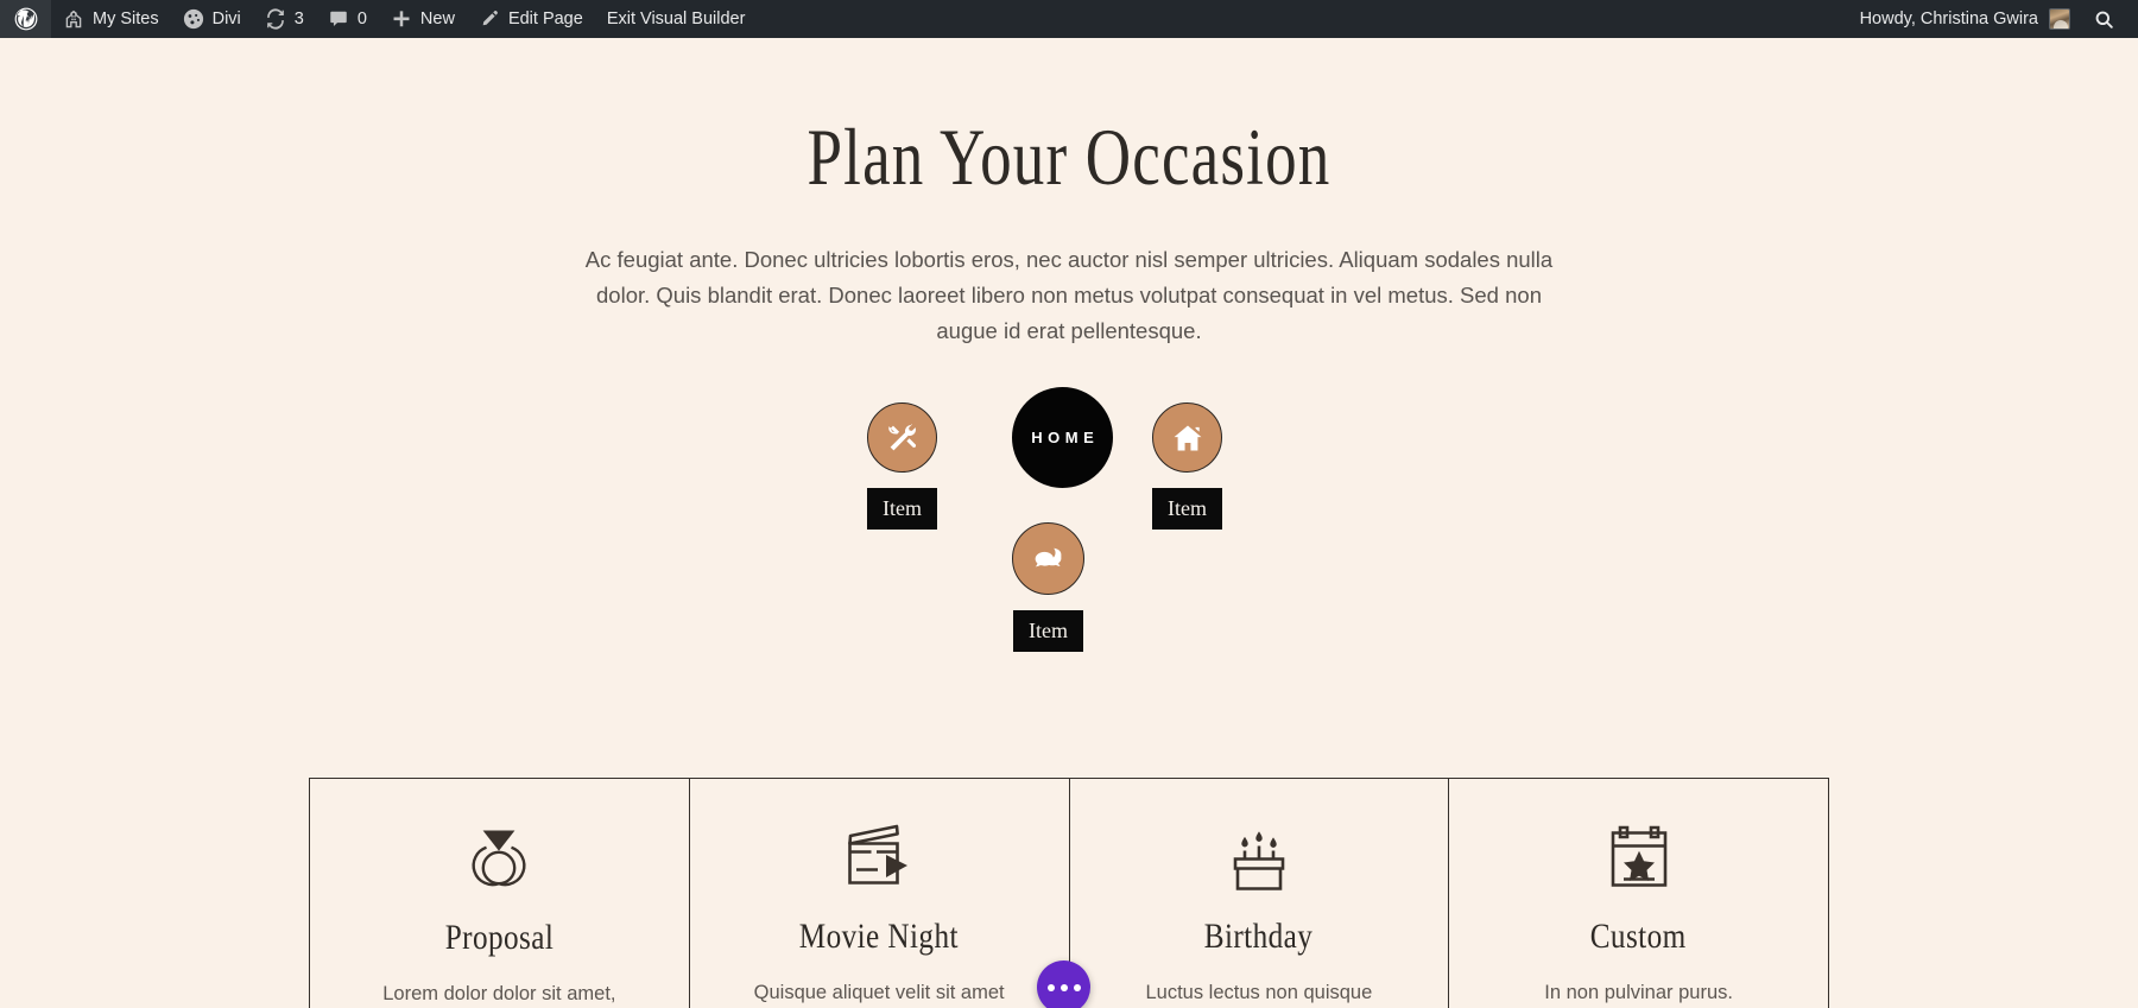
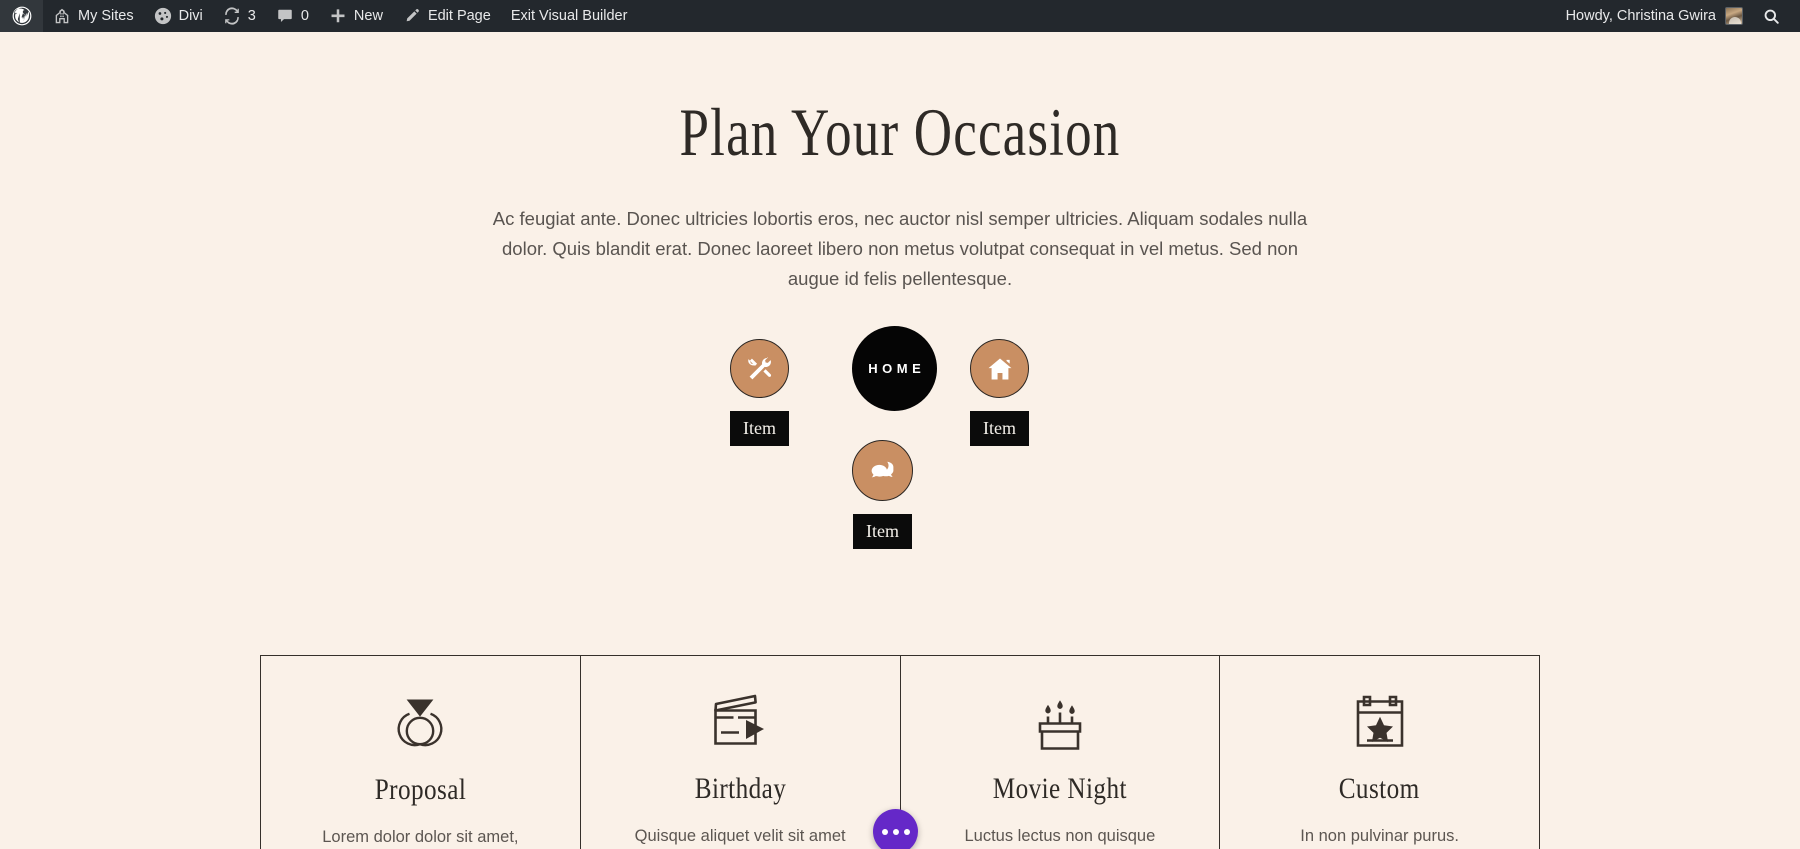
  My Sites
  Divi
  3
  0
  New
  Edit Page
  Exit Visual Builder
  Howdy, Christina Gwira
  Plan Your Occasion
- Ac feugiat ante. Donec ultricies lobortis eros, nec auctor nisl semper ultricies. Aliquam sodales nulla dolor. Quis blandit erat. Donec laoreet libero non metus volutpat consequat in vel metus. Sed non augue id erat pellentesque.
+ Ac feugiat ante. Donec ultricies lobortis eros, nec auctor nisl semper ultricies. Aliquam sodales nulla dolor. Quis blandit erat. Donec laoreet libero non metus volutpat consequat in vel metus. Sed non augue id felis pellentesque.
  Item
  HOME
  Item
  Item
  Proposal
  Lorem dolor dolor sit amet,
- Movie Night
+ Birthday
  Quisque aliquet velit sit amet
- Birthday
+ Movie Night
  Luctus lectus non quisque
  Custom
  In non pulvinar purus.
